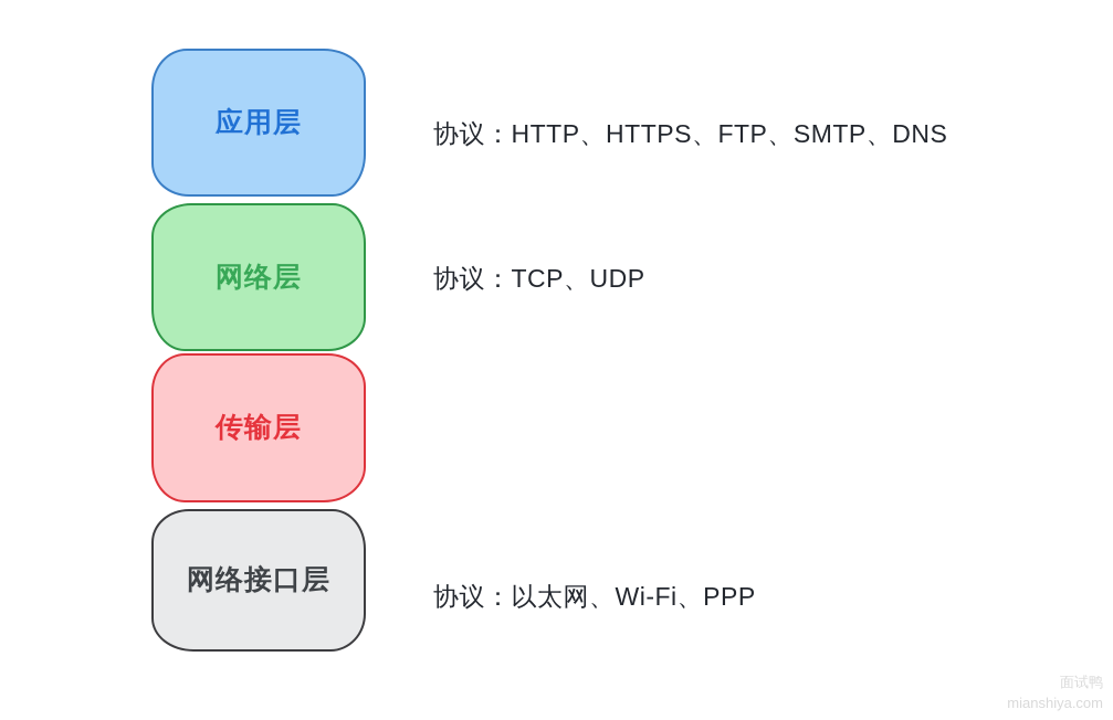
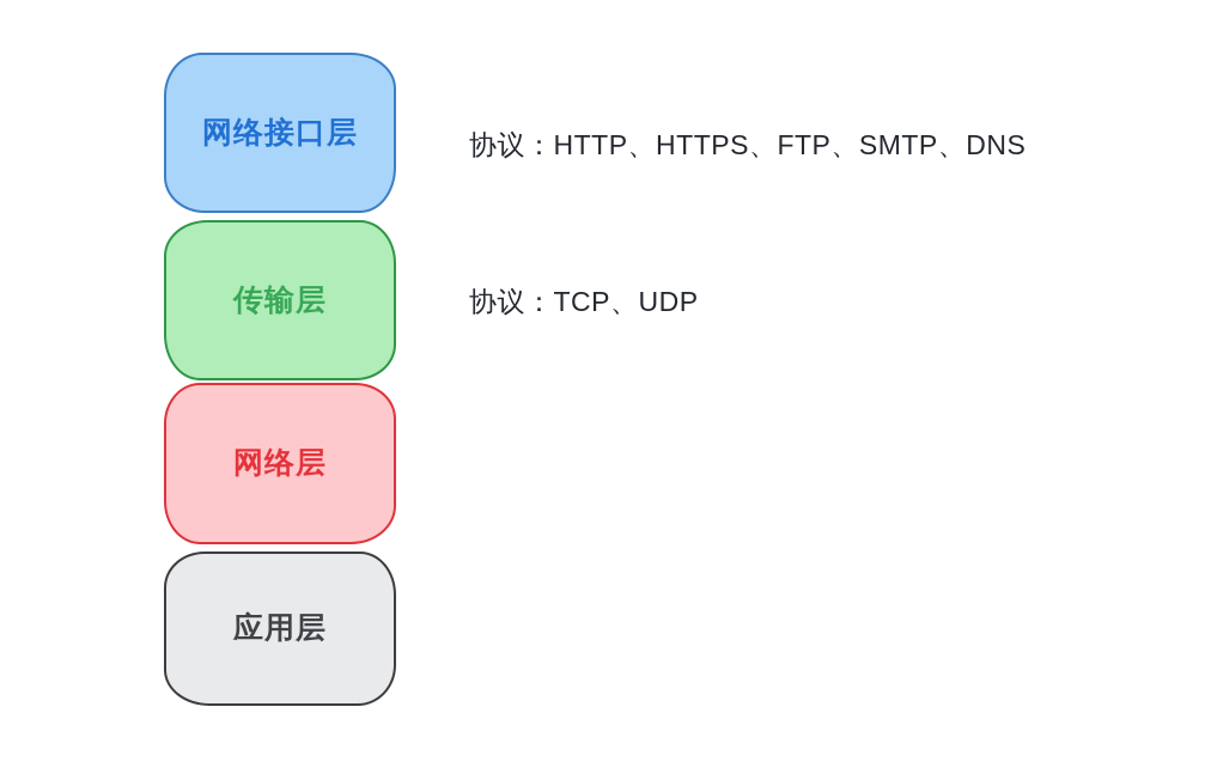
- 应用层
+ 网络接口层
  协议：HTTP、HTTPS、FTP、SMTP、DNS
- 网络层
+ 传输层
  协议：TCP、UDP
- 传输层
+ 网络层
- 网络接口层
+ 应用层
- 协议：以太网、Wi-Fi、PPP
- 面试鸭
- mianshiya.com
